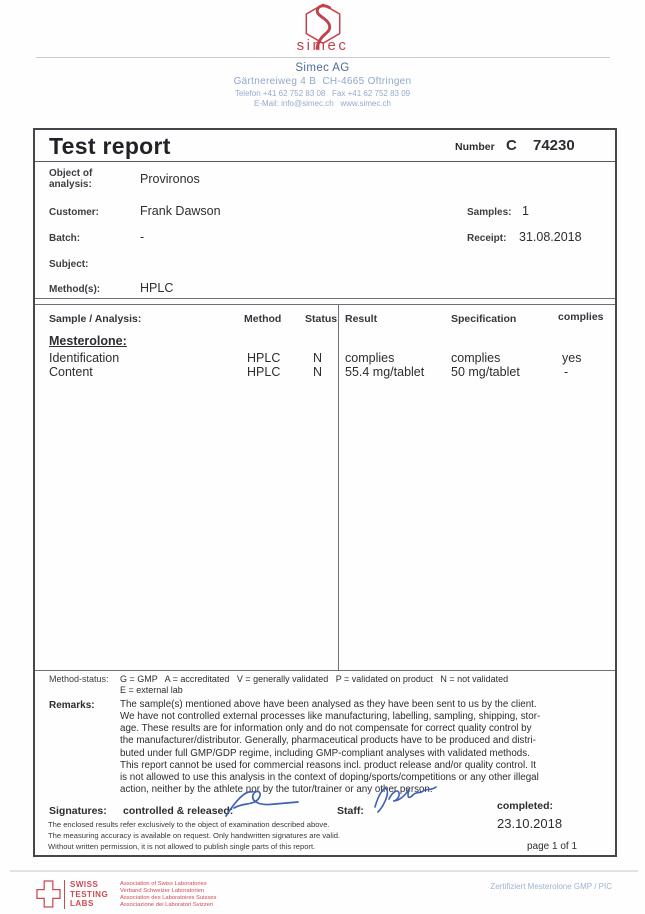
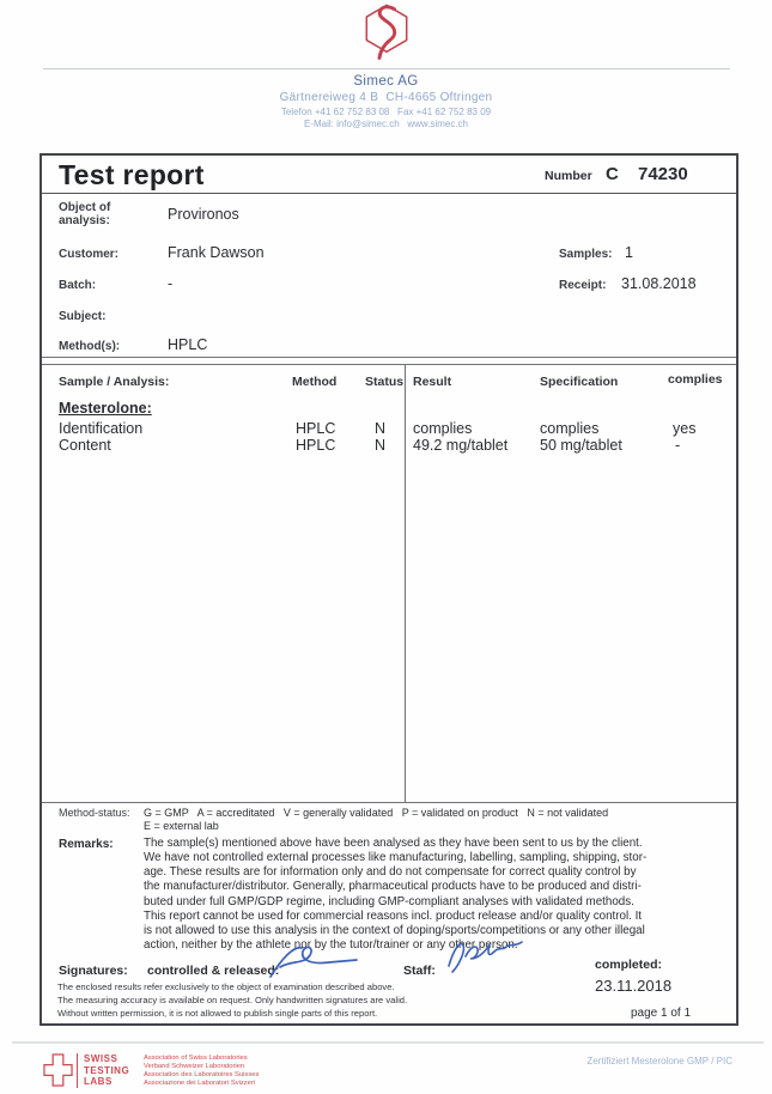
- simec
  Simec AG
  Gärtnereiweg 4 B CH-4665 Oftringen
  Telefon +41 62 752 83 08 Fax +41 62 752 83 09
  E-Mail: info@simec.ch www.simec.ch
  Test report
  Number
  C
  74230
  Object of
  analysis:
  Provironos
  Customer:
  Frank Dawson
  Samples:
  1
  Batch:
  -
  Receipt:
  31.08.2018
  Subject:
  Method(s):
  HPLC
  Sample / Analysis:
  Method
  Status
  Result
  Specification
  complies
  Mesterolone:
  Identification
  HPLC
  N
  complies
  complies
  yes
  Content
  HPLC
  N
- 55.4 mg/tablet
+ 49.2 mg/tablet
  50 mg/tablet
  -
  Method-status:
  G = GMP A = accreditated V = generally validated P = validated on product N = not validated
  E = external lab
  Remarks:
  The sample(s) mentioned above have been analysed as they have been sent to us by the client.
  We have not controlled external processes like manufacturing, labelling, sampling, shipping, stor-
  age. These results are for information only and do not compensate for correct quality control by
  the manufacturer/distributor. Generally, pharmaceutical products have to be produced and distri-
  buted under full GMP/GDP regime, including GMP-compliant analyses with validated methods.
  This report cannot be used for commercial reasons incl. product release and/or quality control. It
  is not allowed to use this analysis in the context of doping/sports/competitions or any other illegal
  action, neither by the athlete nor by the tutor/trainer or any other prso
  Signatures:
  controlled & released:
  Staff:
  completed:
- 23.10.2018
+ 23.11.2018
  The enclosed results refer exclusively to the object of examination described above.
  The measuring accuracy is available on request. Only handwritten signatures are valid.
  Without written permission, it is not allowed to publish single parts of this report.
  page 1 of 1
  SWISS
  TESTING
  LABS
  Zertifiziert Mesterolone GMP / PIC
